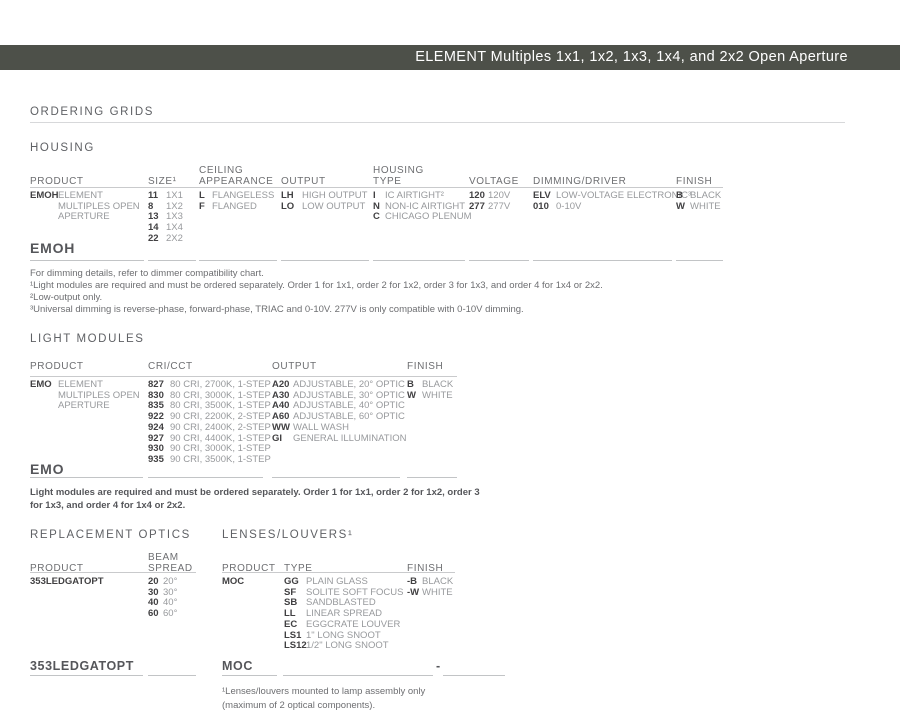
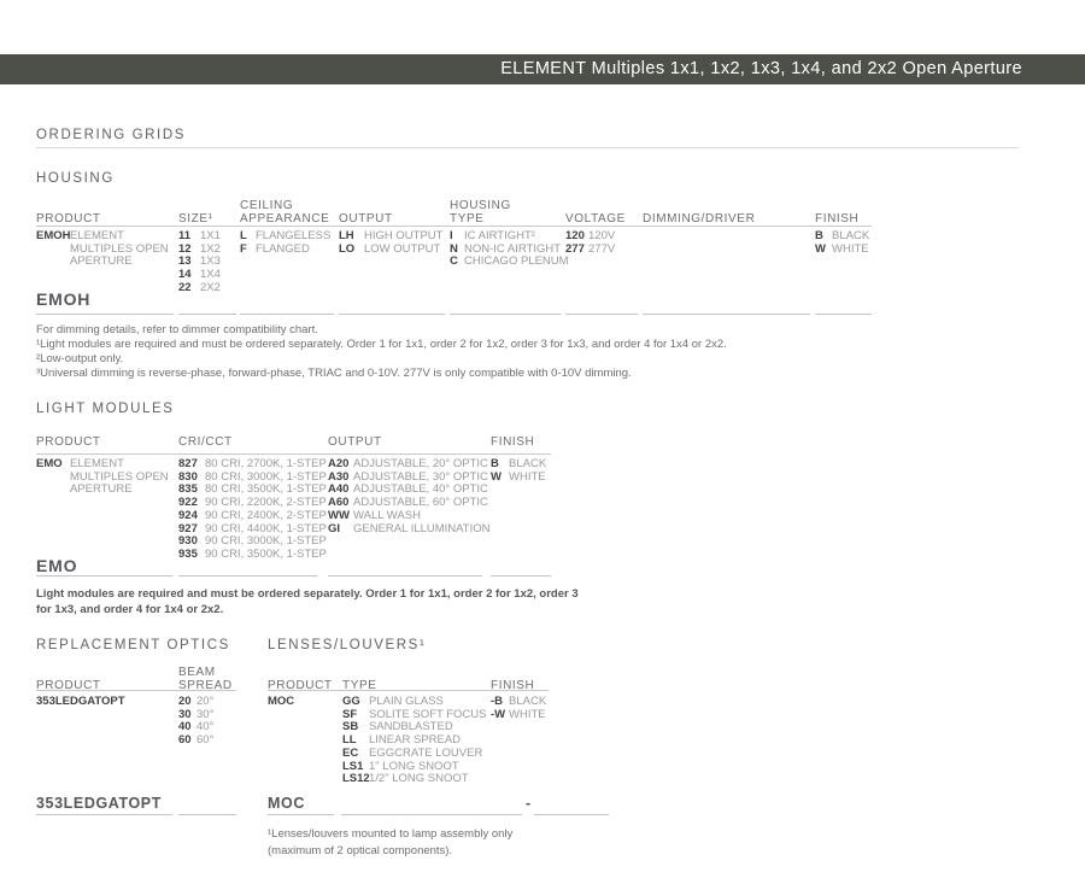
  ELEMENT Multiples 1x1, 1x2, 1x3, 1x4, and 2x2 Open Aperture
  ORDERING GRIDS
  HOUSING
  PRODUCT
  SIZE¹
  CEILING APPEARANCE
  OUTPUT
  HOUSING TYPE
  VOLTAGE
  DIMMING/DRIVER
  FINISH
  EMOH
  ELEMENT MULTIPLES OPEN APERTURE
  11
  1X1
- 8
+ 12
  1X2
  13
  1X3
  14
  1X4
  22
  2X2
  L
  FLANGELESS
  F
  FLANGED
  LH
  HIGH OUTPUT
  LO
  LOW OUTPUT
  I
  IC AIRTIGHT²
  N
  NON-IC AIRTIGHT
  C
  CHICAGO PLENUM
  120
  120V
  277
  277V
- ELV
- LOW-VOLTAGE ELECTRONIC³
- 010
- 0-10V
  B
  BLACK
  W
  WHITE
  EMOH
  For dimming details, refer to dimmer compatibility chart.
  ¹Light modules are required and must be ordered separately. Order 1 for 1x1, order 2 for 1x2, order 3 for 1x3, and order 4 for 1x4 or 2x2.
  ²Low-output only.
  ³Universal dimming is reverse-phase, forward-phase, TRIAC and 0-10V. 277V is only compatible with 0-10V dimming.
  LIGHT MODULES
  PRODUCT
  CRI/CCT
  OUTPUT
  FINISH
  EMO
  ELEMENT MULTIPLES OPEN APERTURE
  827
  80 CRI, 2700K, 1-STEP
  830
  80 CRI, 3000K, 1-STEP
  835
  80 CRI, 3500K, 1-STEP
  922
  90 CRI, 2200K, 2-STEP
  924
  90 CRI, 2400K, 2-STEP
  927
  90 CRI, 4400K, 1-STEP
  930
  90 CRI, 3000K, 1-STEP
  935
  90 CRI, 3500K, 1-STEP
  A20
  ADJUSTABLE, 20° OPTIC
  A30
  ADJUSTABLE, 30° OPTIC
  A40
  ADJUSTABLE, 40° OPTIC
  A60
  ADJUSTABLE, 60° OPTIC
  WW
  WALL WASH
  GI
  GENERAL ILLUMINATION
  B
  BLACK
  W
  WHITE
  EMO
  Light modules are required and must be ordered separately. Order 1 for 1x1, order 2 for 1x2, order 3 for 1x3, and order 4 for 1x4 or 2x2.
  REPLACEMENT OPTICS
  LENSES/LOUVERS¹
  PRODUCT
  BEAM SPREAD
  PRODUCT
  TYPE
  FINISH
  353LEDGATOPT
  20
  20°
  30
  30°
  40
  40°
  60
  60°
  MOC
  GG
  PLAIN GLASS
  SF
  SOLITE SOFT FOCUS
  SB
  SANDBLASTED
  LL
  LINEAR SPREAD
  EC
  EGGCRATE LOUVER
  LS1
  1" LONG SNOOT
  LS12
  1/2" LONG SNOOT
  -B
  BLACK
  -W
  WHITE
  353LEDGATOPT
  MOC
  -
  ¹Lenses/louvers mounted to lamp assembly only (maximum of 2 optical components).
